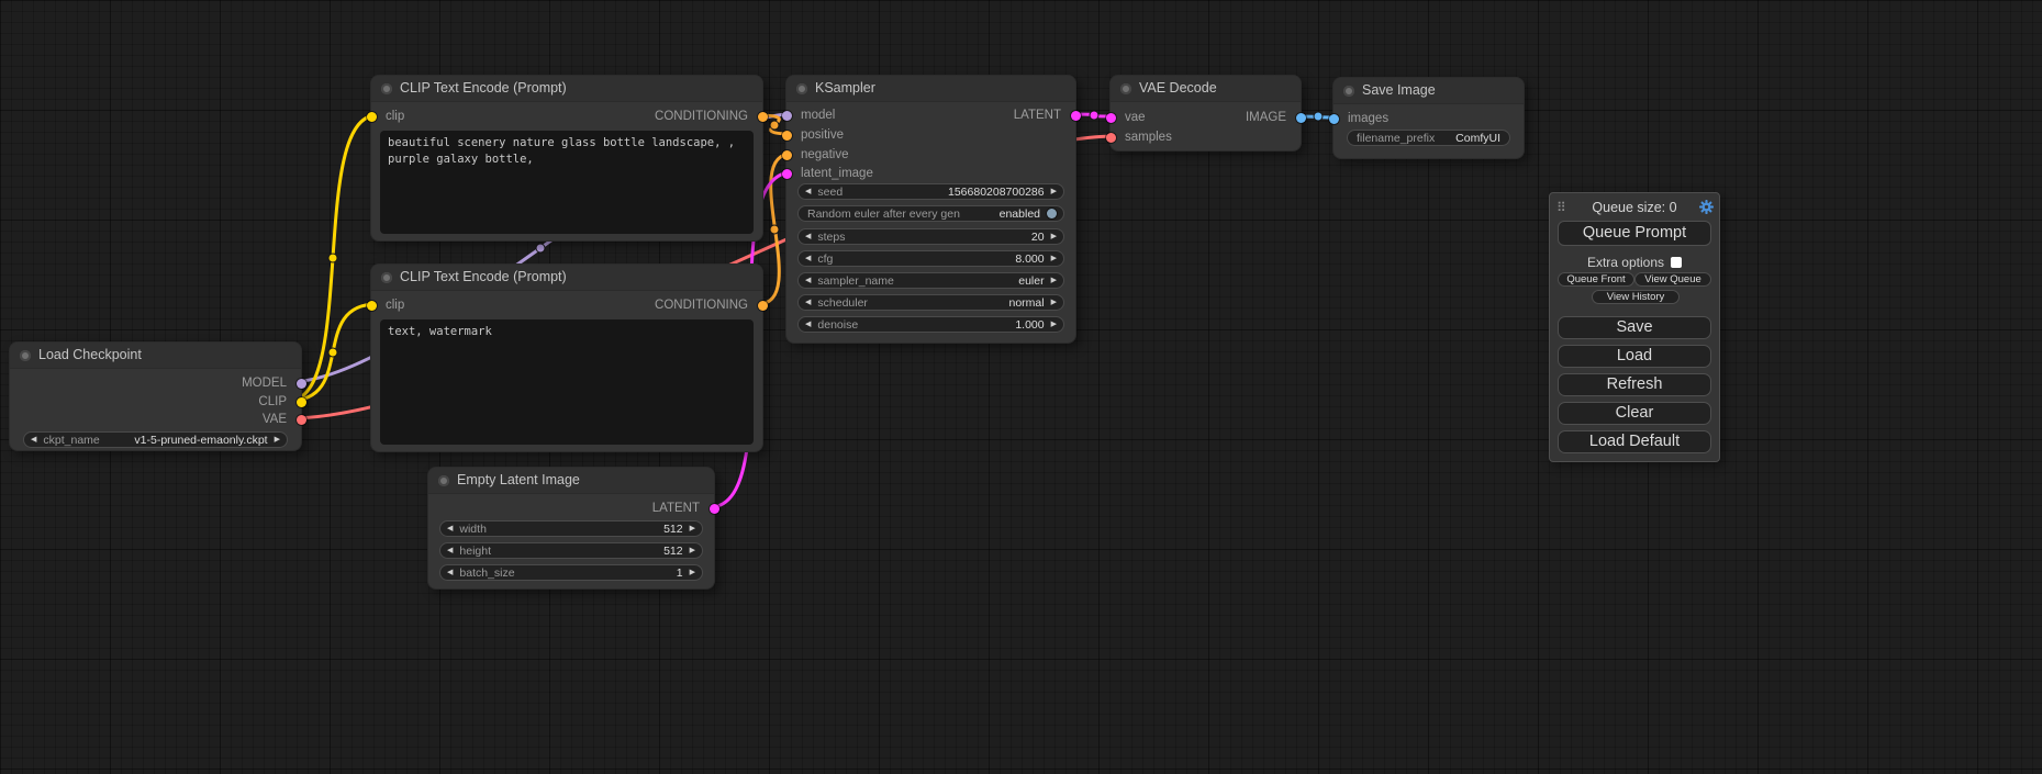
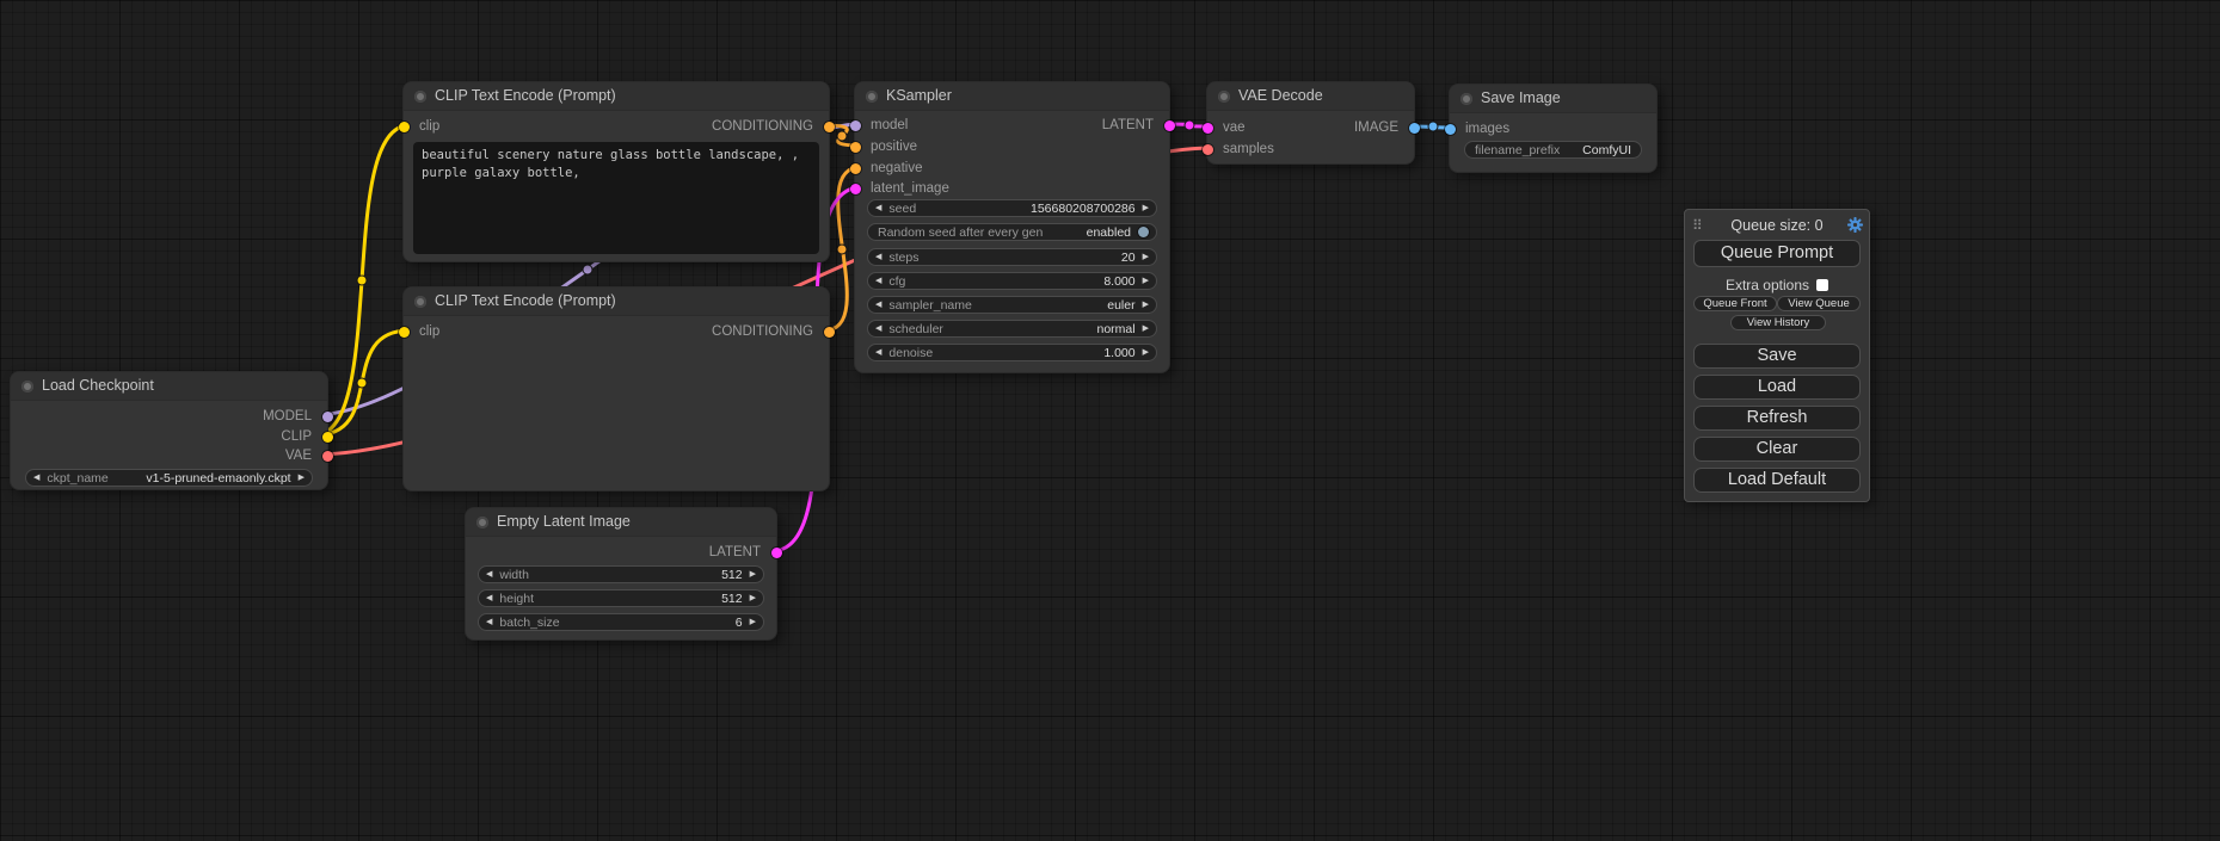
  Load Checkpoint
  MODEL
  CLIP
  VAE
  ckpt_name
  v1-5-pruned-emaonly.ckpt
  CLIP Text Encode (Prompt)
  clip
  CONDITIONING
  beautiful scenery nature glass bottle landscape, , purple galaxy bottle,
  CLIP Text Encode (Prompt)
  clip
  CONDITIONING
- text, watermark
  Empty Latent Image
  LATENT
  width
  512
  height
  512
  batch_size
- 1
+ 6
  KSampler
  model
  LATENT
  positive
  negative
  latent_image
  seed
  156680208700286
- Random euler after every gen
+ Random seed after every gen
  enabled
  steps
  20
  cfg
  8.000
  sampler_name
  euler
  scheduler
  normal
  denoise
  1.000
  VAE Decode
  vae
  IMAGE
  samples
  Save Image
  images
  filename_prefix
  ComfyUI
  ⠿
  Queue size: 0
  Queue Prompt
  Extra options
  Queue Front
  View Queue
  View History
  Save
  Load
  Refresh
  Clear
  Load Default
